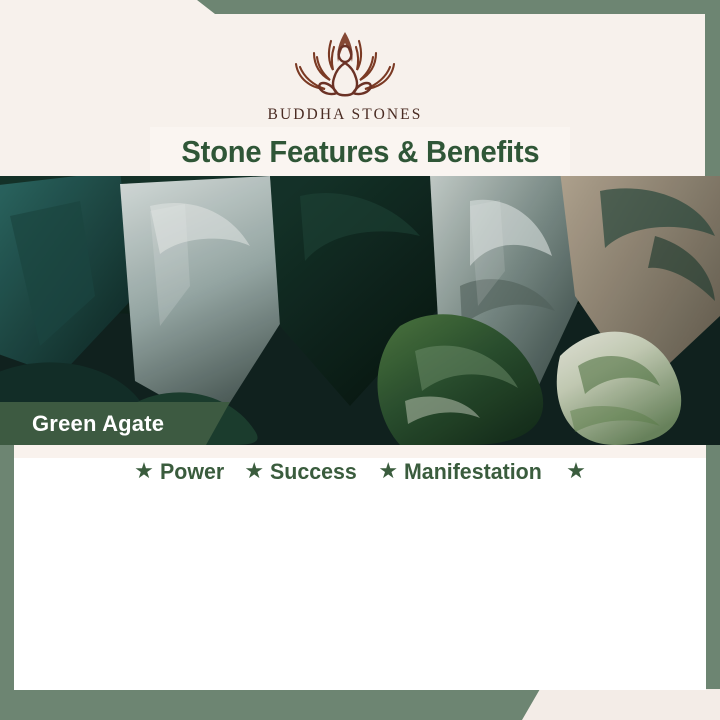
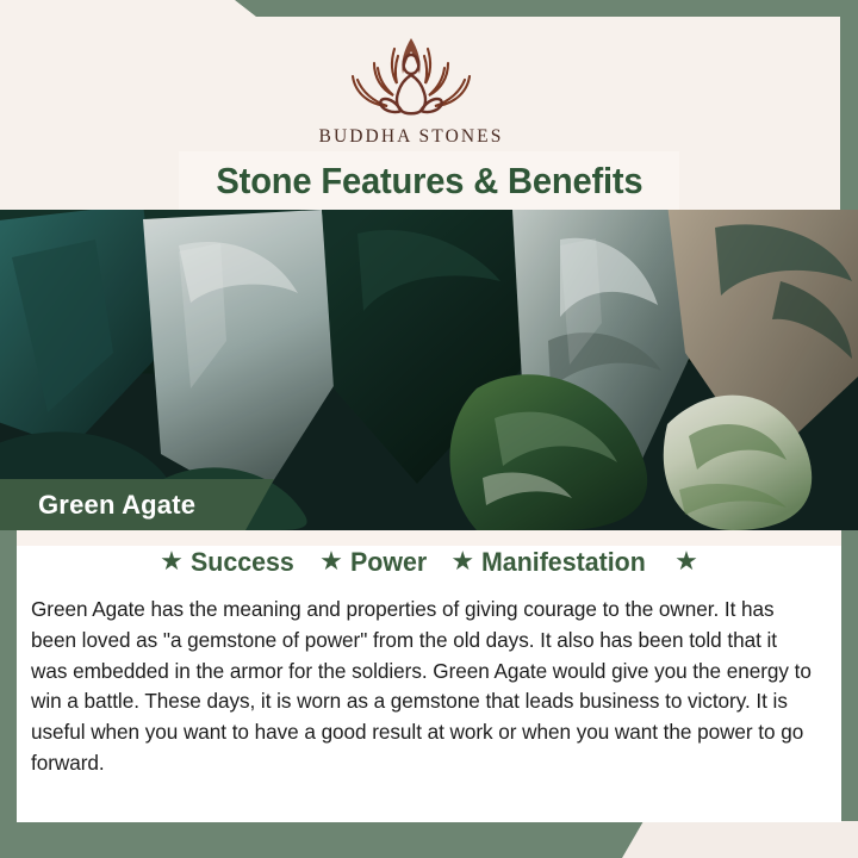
  BUDDHA STONES
  Stone Features & Benefits
  Green Agate
  ★
- Power
+ Success
  ★
- Success
+ Power
  ★
  Manifestation
  ★
+ Green Agate has the meaning and properties of giving courage to the owner. It has been loved as "a gemstone of power" from the old days. It also has been told that it was embedded in the armor for the soldiers. Green Agate would give you the energy to win a battle. These days, it is worn as a gemstone that leads business to victory. It is useful when you want to have a good result at work or when you want the power to go forward.
